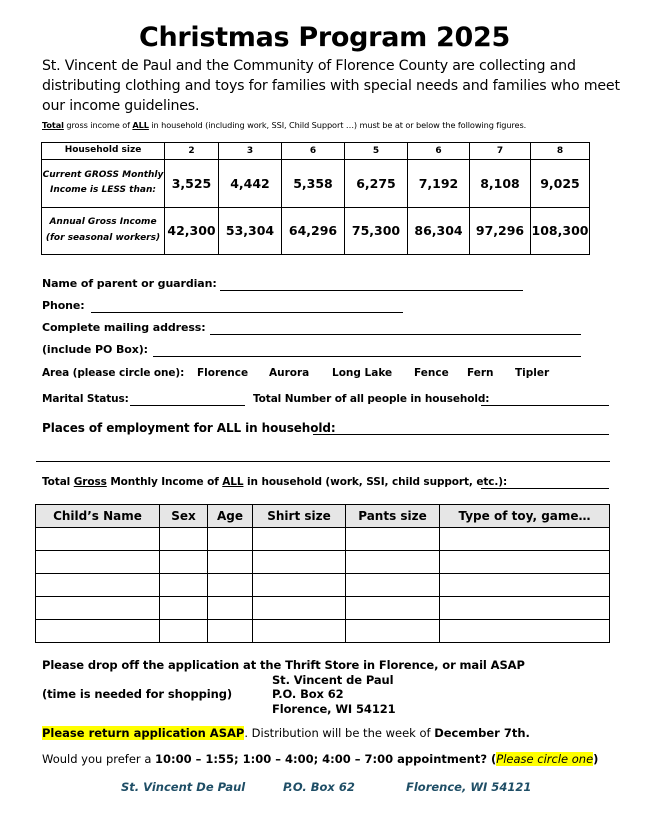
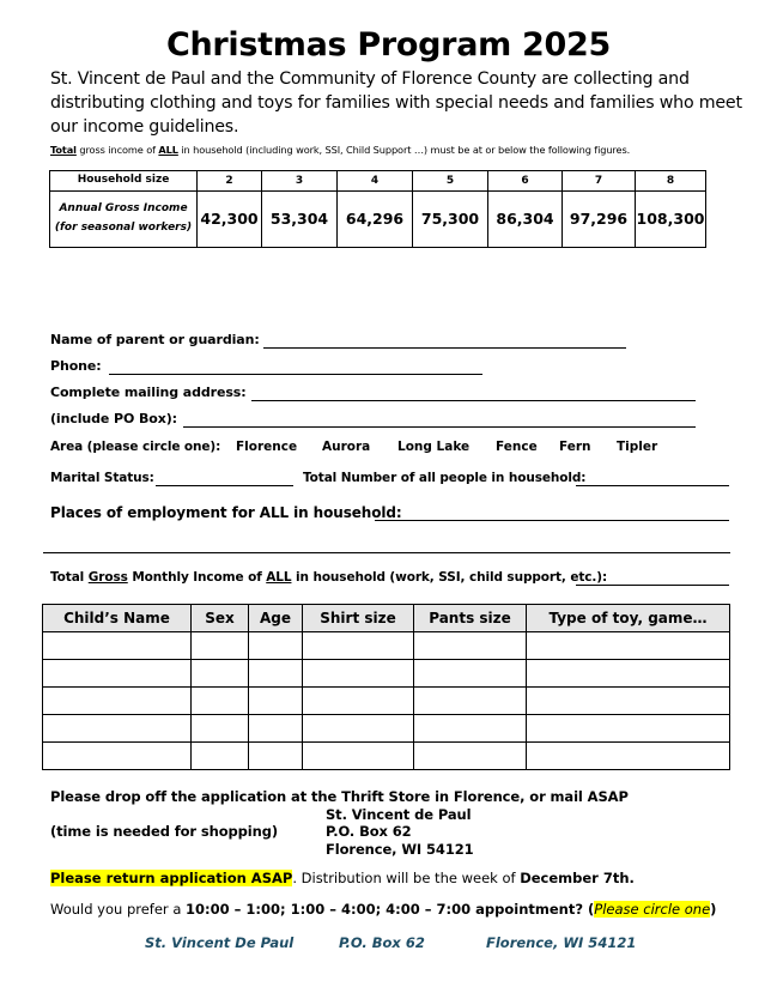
  Christmas Program 2025
  St. Vincent de Paul and the Community of Florence County are collecting and distributing clothing and toys for families with special needs and families who meet our income guidelines.
  Total gross income of ALL in household (including work, SSI, Child Support …) must be at or below the following figures.
- Household size	2	3	6	5	6	7	8
+ Household size	2	3	4	5	6	7	8
- Current GROSS Monthly Income is LESS than:	3,525	4,442	5,358	6,275	7,192	8,108	9,025
  Annual Gross Income (for seasonal workers)	42,300	53,304	64,296	75,300	86,304	97,296	108,300
  Name of parent or guardian:
  Phone:
  Complete mailing address:
  (include PO Box):
  Area (please circle one):
  Florence
  Aurora
  Long Lake
  Fence
  Fern
  Tipler
  Marital Status:
  Total Number of all people in household:
  Places of employment for ALL in household:
  Total Gross Monthly Income of ALL in household (work, SSI, child support, etc.):
  Child’s Name	Sex	Age	Shirt size	Pants size	Type of toy, game…
  Please drop off the application at the Thrift Store in Florence, or mail ASAP
  St. Vincent de Paul
  (time is needed for shopping)
  P.O. Box 62
  Florence, WI 54121
  Please return application ASAP. Distribution will be the week of December 7th.
- Would you prefer a 10:00 – 1:55; 1:00 – 4:00; 4:00 – 7:00 appointment? (Please circle one)
+ Would you prefer a 10:00 – 1:00; 1:00 – 4:00; 4:00 – 7:00 appointment? (Please circle one)
  St. Vincent De Paul
  P.O. Box 62
  Florence, WI 54121
